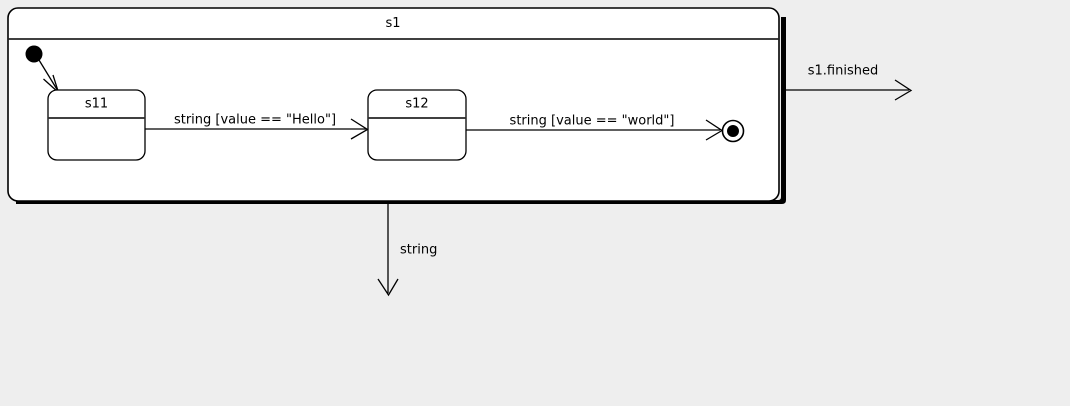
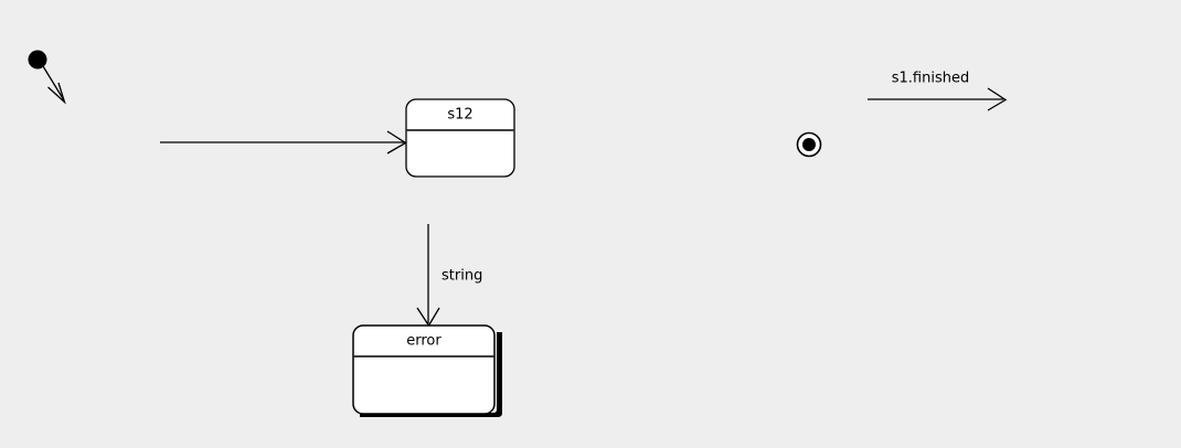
- s1
- s11
- string [value == "Hello"]
  s12
- string [value == "world"]
  s1.finished
  string
+ error
